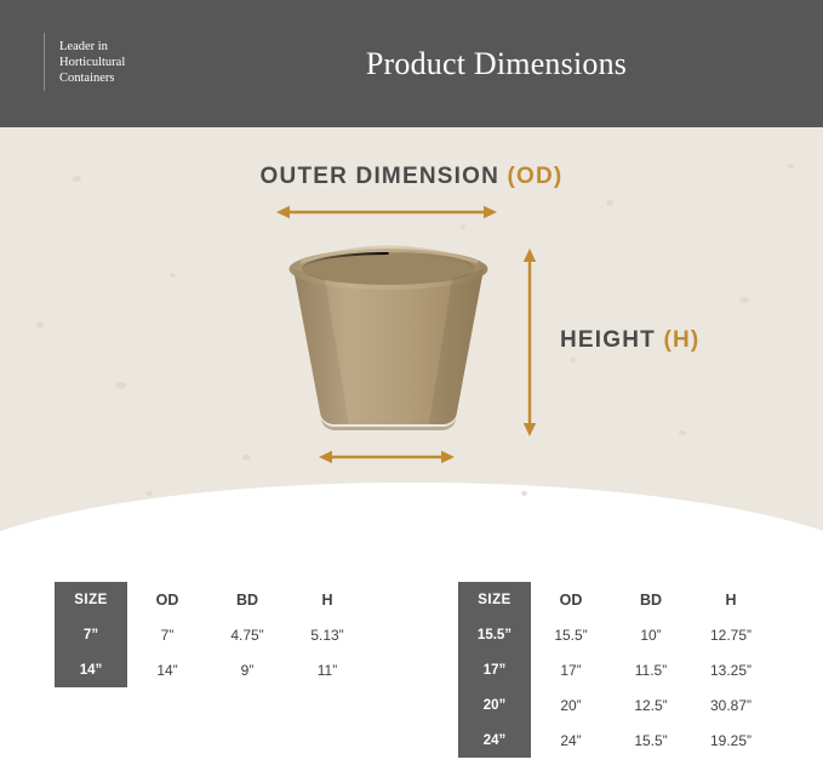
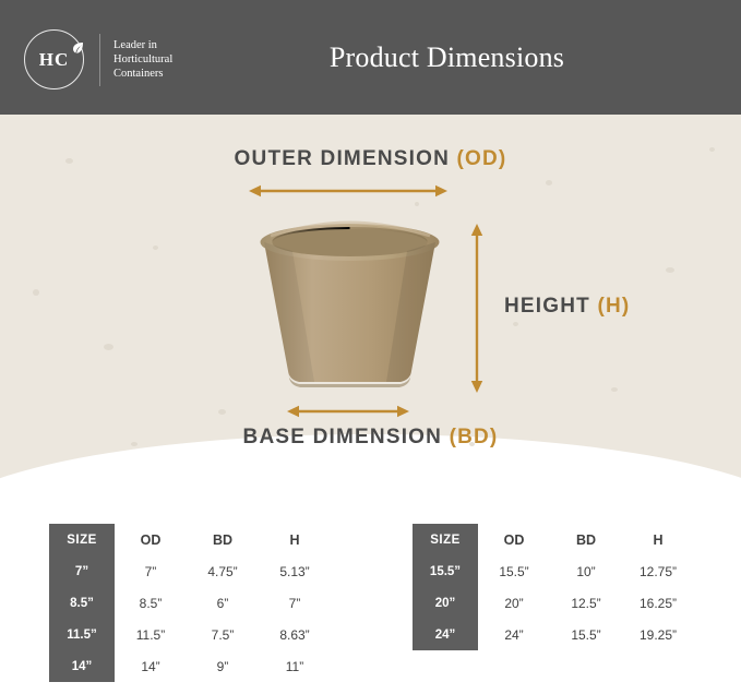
+ HC
  Leader in
  Horticultural
  Containers
  Product Dimensions
  OUTER DIMENSION (OD)
  HEIGHT (H)
+ BASE DIMENSION (BD)
  SIZE	OD	BD	H
  7”	7”	4.75”	5.13”
+ 8.5”	8.5”	6”	7”
+ 11.5”	11.5”	7.5”	8.63”
  14”	14”	9”	11”
  SIZE	OD	BD	H
  15.5”	15.5”	10”	12.75”
- 17”	17”	11.5”	13.25”
- 20”	20”	12.5”	30.87”
+ 20”	20”	12.5”	16.25”
  24”	24”	15.5”	19.25”
